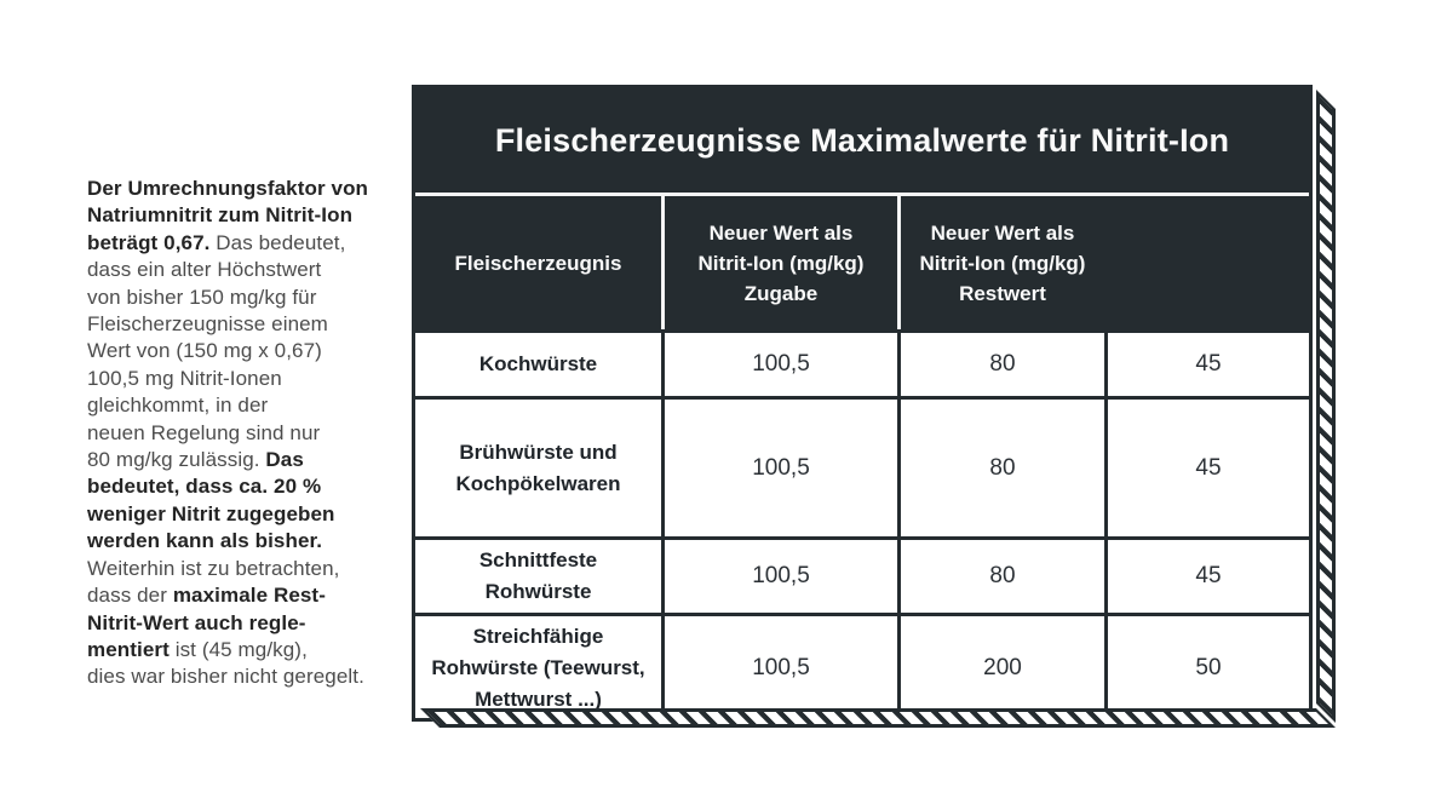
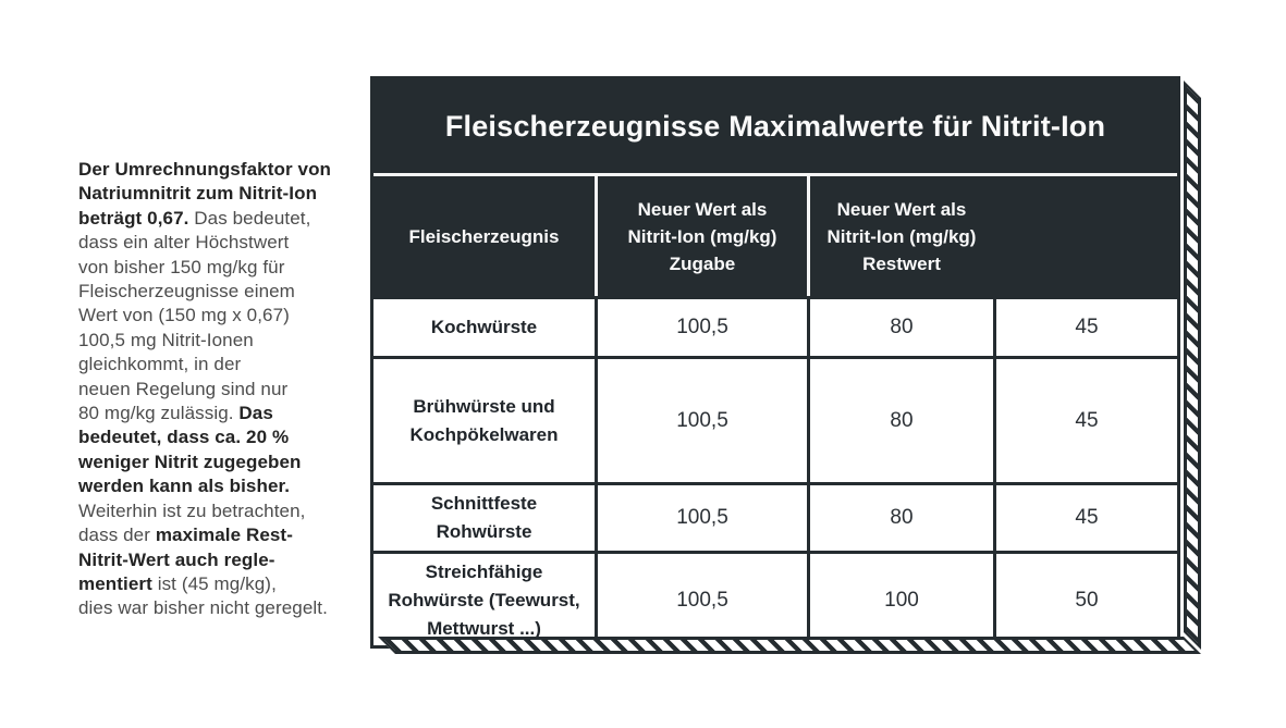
  Der Umrechnungsfaktor von
  Natriumnitrit zum Nitrit-Ion
  beträgt 0,67. Das bedeutet,
  dass ein alter Höchstwert
  von bisher 150 mg/kg für
  Fleischerzeugnisse einem
  Wert von (150 mg x 0,67)
  100,5 mg Nitrit-Ionen
  gleichkommt, in der
  neuen Regelung sind nur
  80 mg/kg zulässig. Das
  bedeutet, dass ca. 20 %
  weniger Nitrit zugegeben
  werden kann als bisher.
  Weiterhin ist zu betrachten,
  dass der maximale Rest-
  Nitrit-Wert auch regle-
  mentiert ist (45 mg/kg),
  dies war bisher nicht geregelt.
  Fleischerzeugnisse Maximalwerte für Nitrit-Ion
  Fleischerzeugnis
  Neuer Wert als
  Nitrit-Ion (mg/kg)
  Zugabe
  Neuer Wert als
  Nitrit-Ion (mg/kg)
  Restwert
  Kochwürste
  100,5
  80
  45
  Brühwürste und
  Kochpökelwaren
  100,5
  80
  45
  Schnittfeste
  Rohwürste
  100,5
  80
  45
  Streichfähige
  Rohwürste (Teewurst,
  Mettwurst ...)
  100,5
- 200
+ 100
  50
